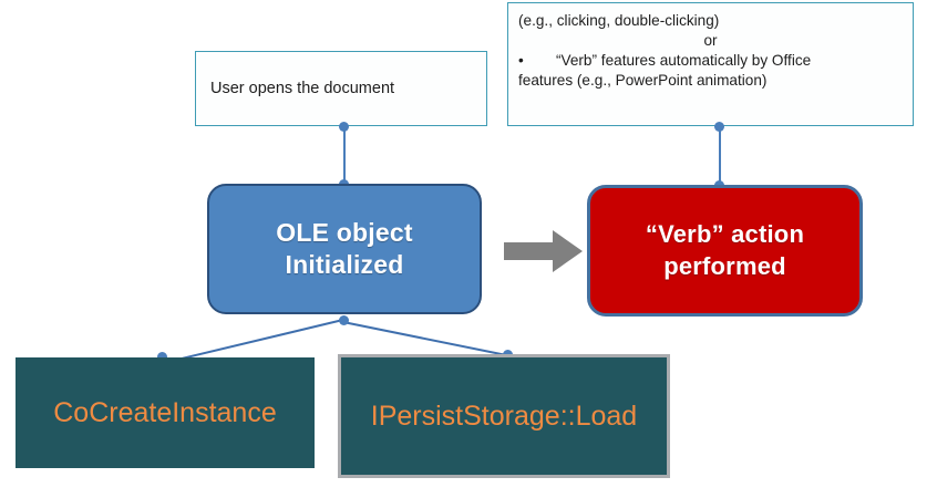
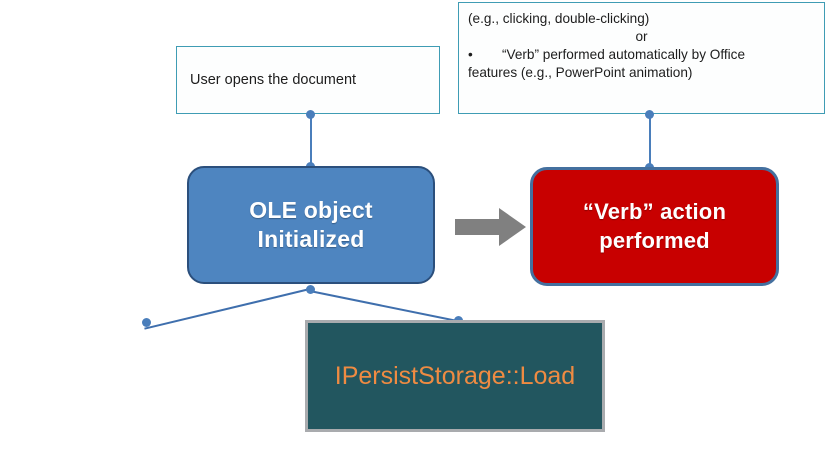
  User opens the document
  (e.g., clicking, double-clicking)
  or
- • “Verb” features automatically by Office
+ • “Verb” performed automatically by Office
  features (e.g., PowerPoint animation)
  OLE object
  Initialized
  “Verb” action
  performed
- CoCreateInstance
  IPersistStorage::Load
